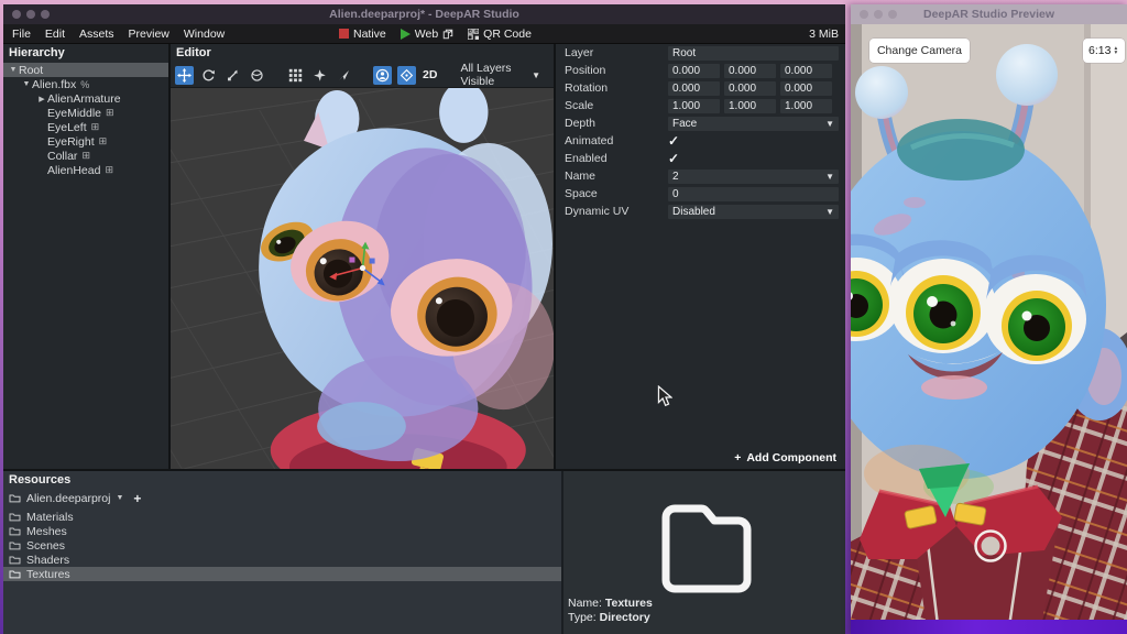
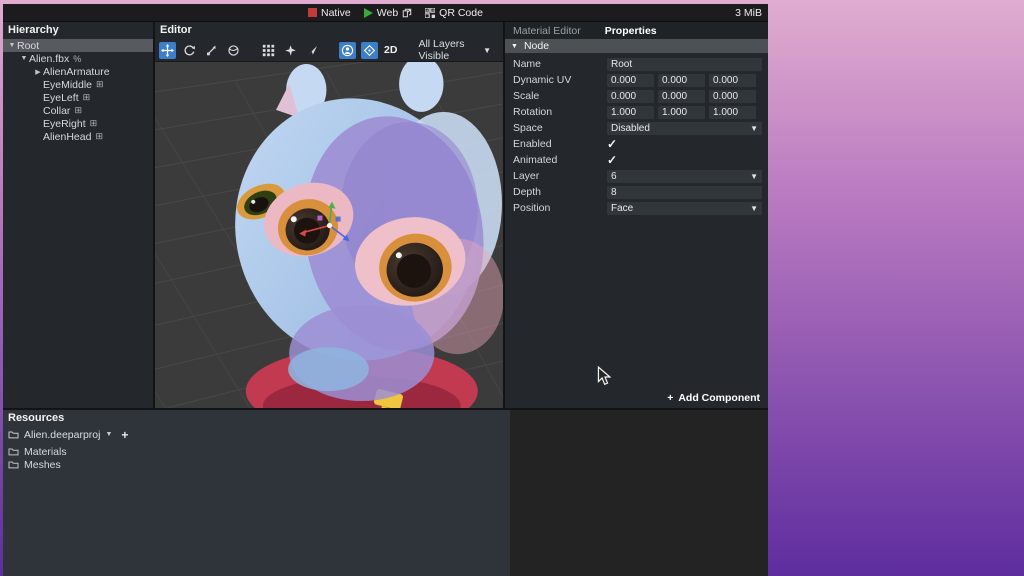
- Alien.deeparproj* - DeepAR Studio
- File
- Edit
- Assets
- Preview
- Window
  Native
  Web
  QR Code
  3 MiB
  Hierarchy
  Root
  Alien.fbx
  %
  AlienArmature
  EyeMiddle
  ⊞
  EyeLeft
  ⊞
- EyeRight
+ Collar
  ⊞
- Collar
+ EyeRight
  ⊞
  AlienHead
  ⊞
  Editor
  2D
  All Layers Visible
  ▼
+ Material Editor
+ Properties
+ Node
- Layer
+ Name
  Root
- Position
+ Dynamic UV
  0.000
  0.000
  0.000
- Rotation
+ Scale
  0.000
  0.000
  0.000
- Scale
+ Rotation
  1.000
  1.000
  1.000
- Depth
+ Space
- Face
+ Disabled
  ▼
- Animated
+ Enabled
  ✓
- Enabled
+ Animated
  ✓
- Name
+ Layer
- 2
+ 6
  ▼
- Space
+ Depth
- 0
+ 8
- Dynamic UV
+ Position
- Disabled
+ Face
  ▼
  +
  Add Component
  Resources
  Alien.deeparproj
  +
  Materials
  Meshes
- Scenes
- Shaders
- Textures
- Name: Textures
- Type: Directory
- DeepAR Studio Preview
- Change Camera
- 6:13
